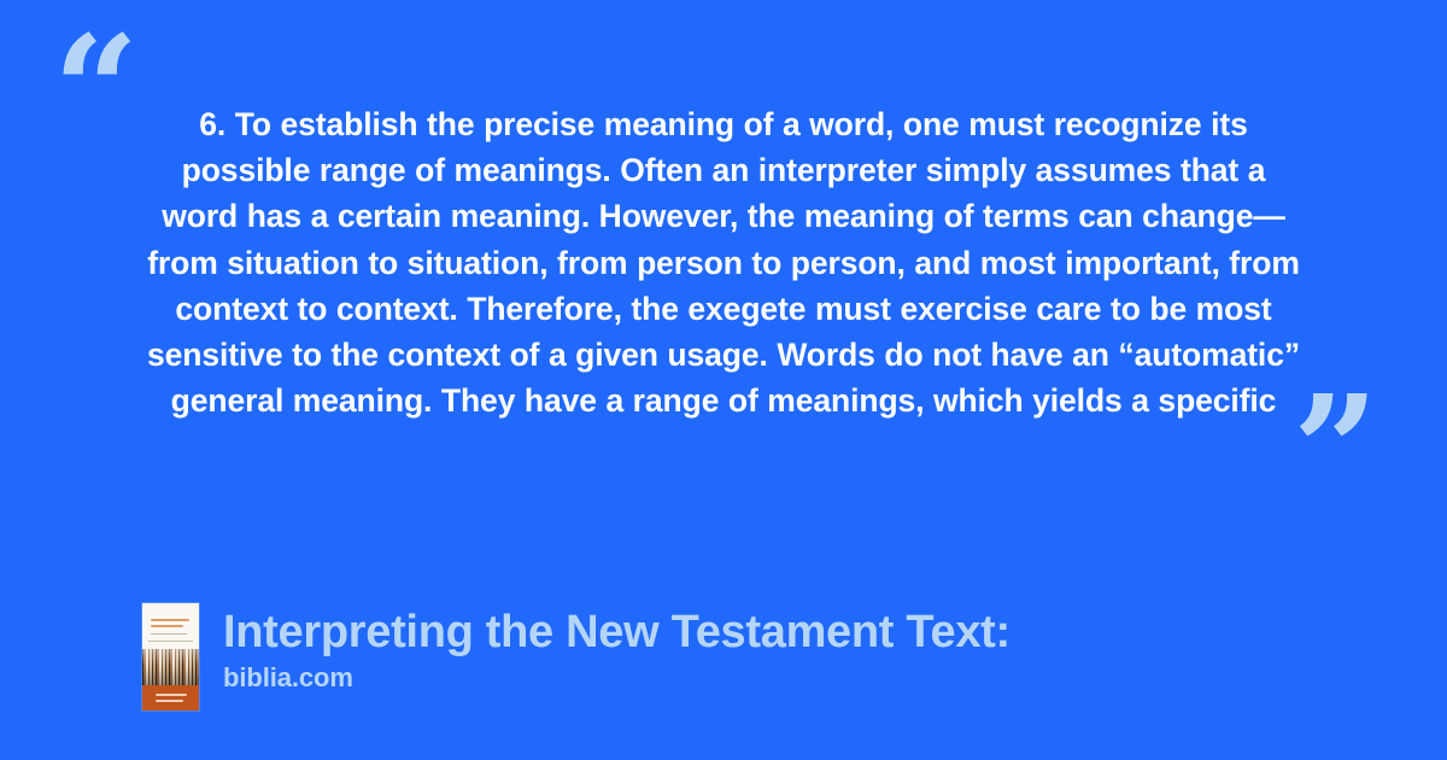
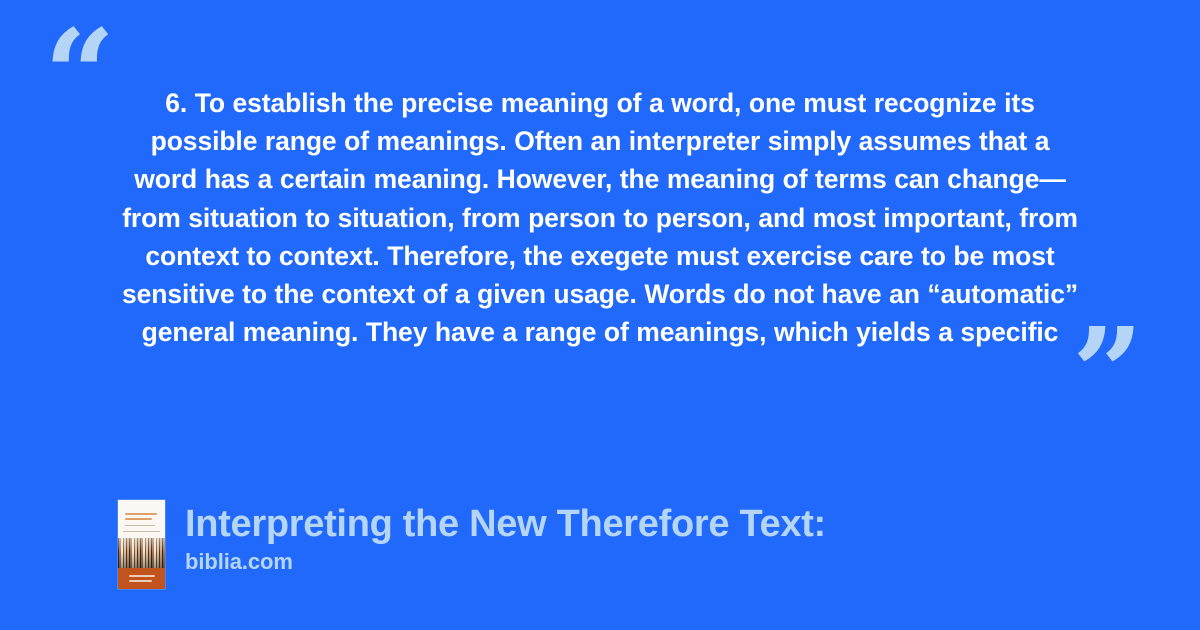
  “
  6. To establish the precise meaning of a word, one must recognize its possible range of meanings. Often an interpreter simply assumes that a word has a certain meaning. However, the meaning of terms can change—from situation to situation, from person to person, and most important, from context to context. Therefore, the exegete must exercise care to be most sensitive to the context of a given usage. Words do not have an “automatic” general meaning. They have a range of meanings, which yields a specific
  ”
- Interpreting the New Testament Text:
+ Interpreting the New Therefore Text:
  biblia.com
